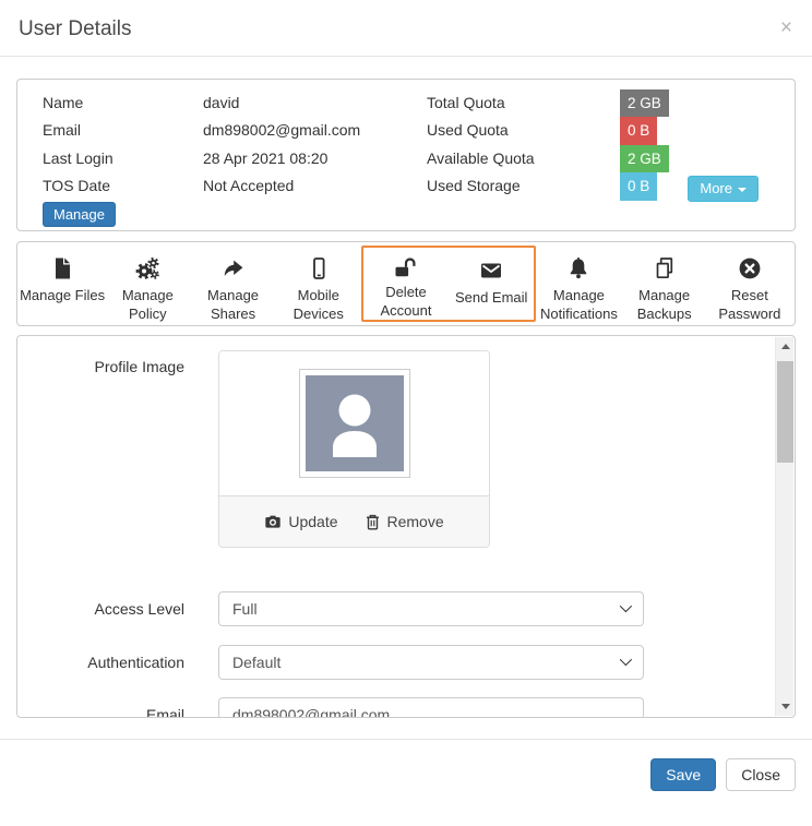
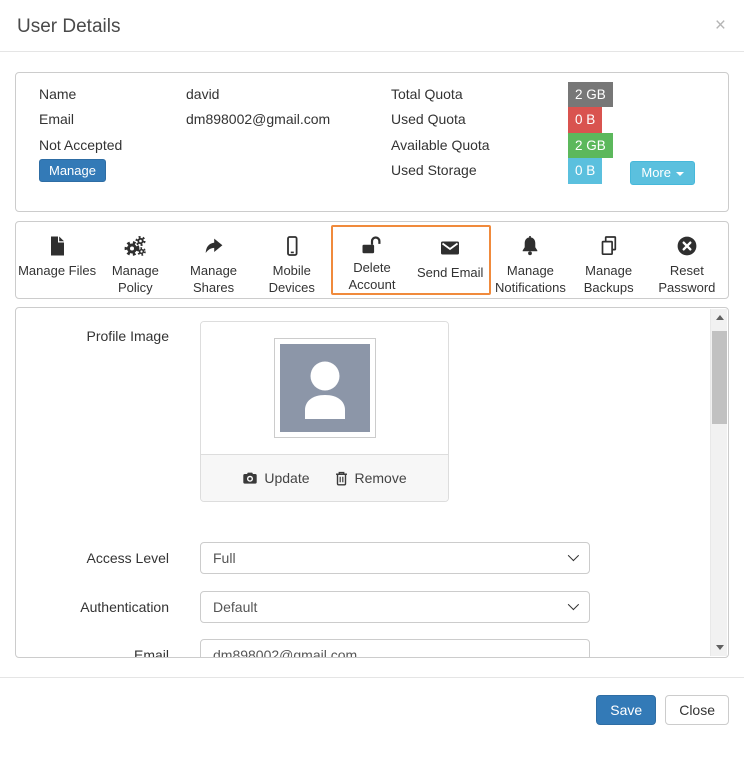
  User Details
  ×
  Name
  david
  Email
  dm898002@gmail.com
- Last Login
- 28 Apr 2021 08:20
- TOS Date
  Not Accepted
  Manage
  Total Quota
  2 GB
  Used Quota
  0 B
  Available Quota
  2 GB
  Used Storage
  0 B
  More
  Manage Files
  Manage Policy
  Manage Shares
  Mobile Devices
  Delete Account
  Send Email
  Manage Notifications
  Manage Backups
  Reset Password
  Profile Image
  Update
  Remove
  Access Level
  Full
  Authentication
  Default
  Email
  dm898002@gmail.com
  Save
  Close
